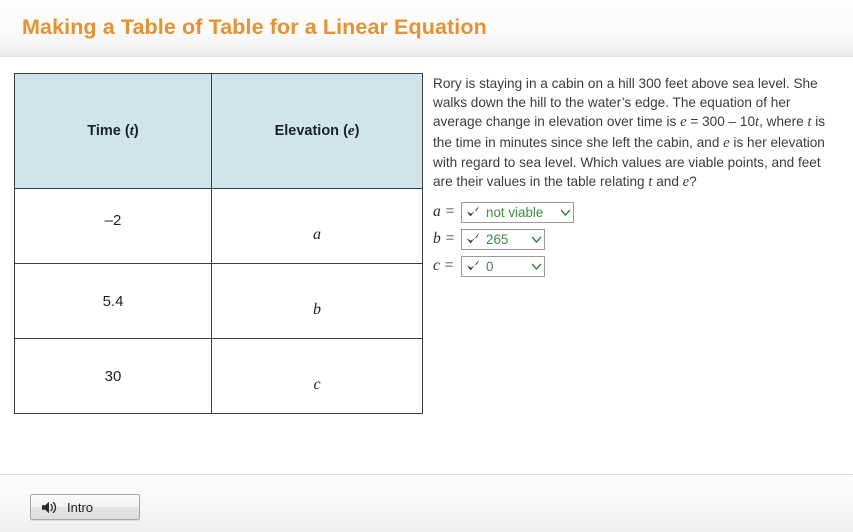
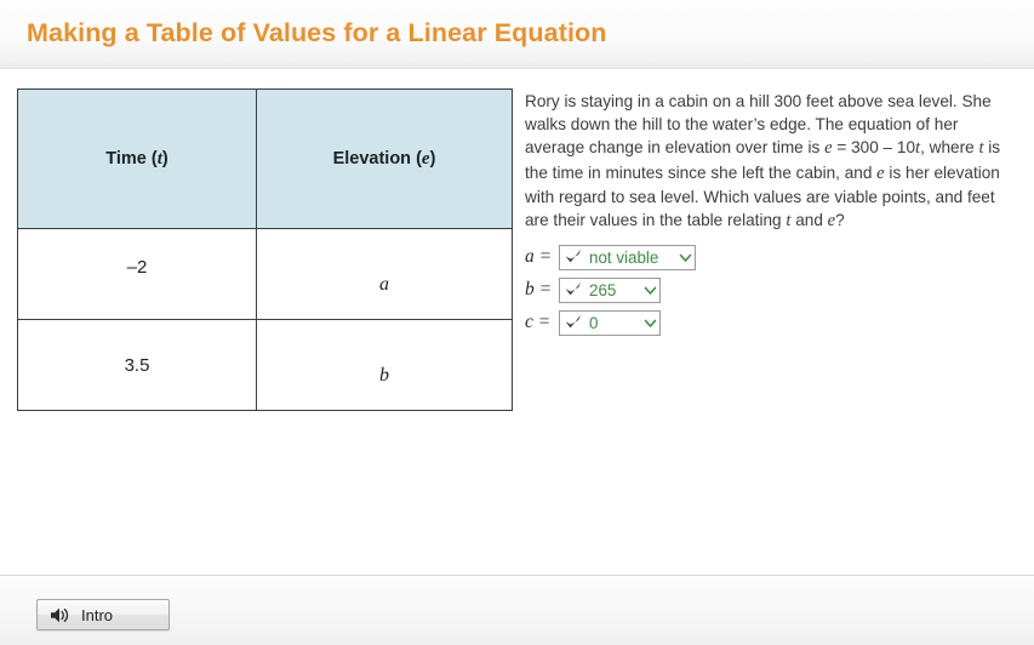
- Making a Table of Table for a Linear Equation
+ Making a Table of Values for a Linear Equation
  Time (t)	Elevation (e)
  –2	a
- 5.4	b
+ 3.5	b
- 30	c
  Rory is staying in a cabin on a hill 300 feet above sea level. She walks down the hill to the water’s edge. The equation of her average change in elevation over time is e = 300 – 10t, where t is the time in minutes since she left the cabin, and e is her elevation with regard to sea level. Which values are viable points, and feet are their values in the table relating t and e?
  a =
  not viable
  b =
  265
  c =
  0
  Intro
